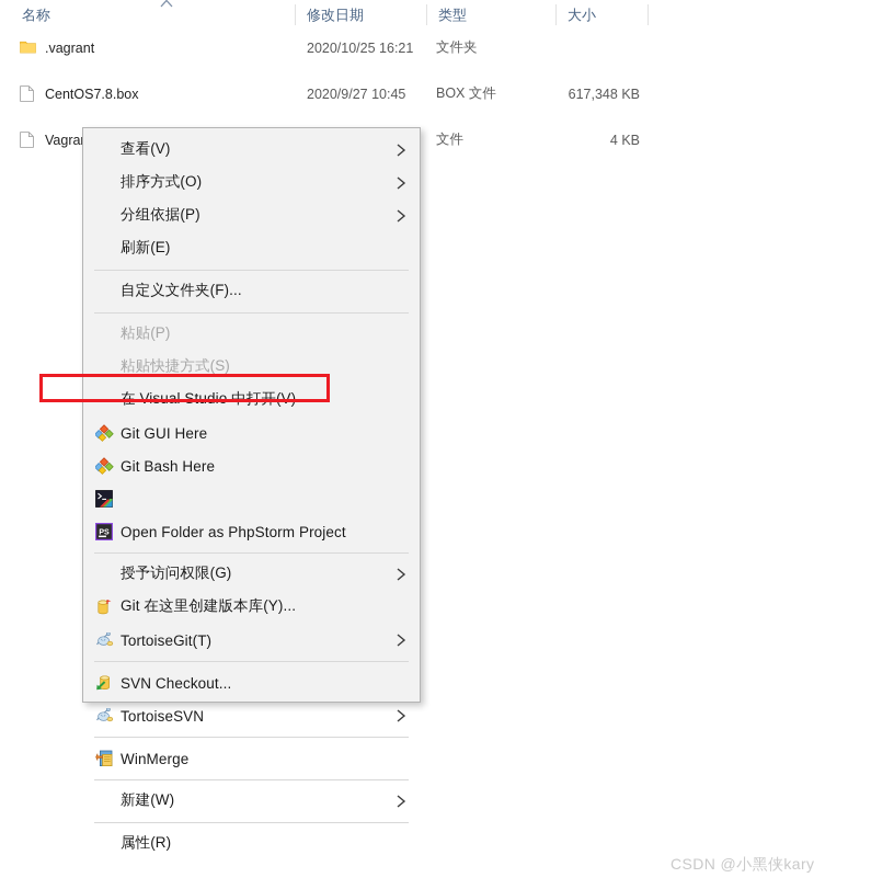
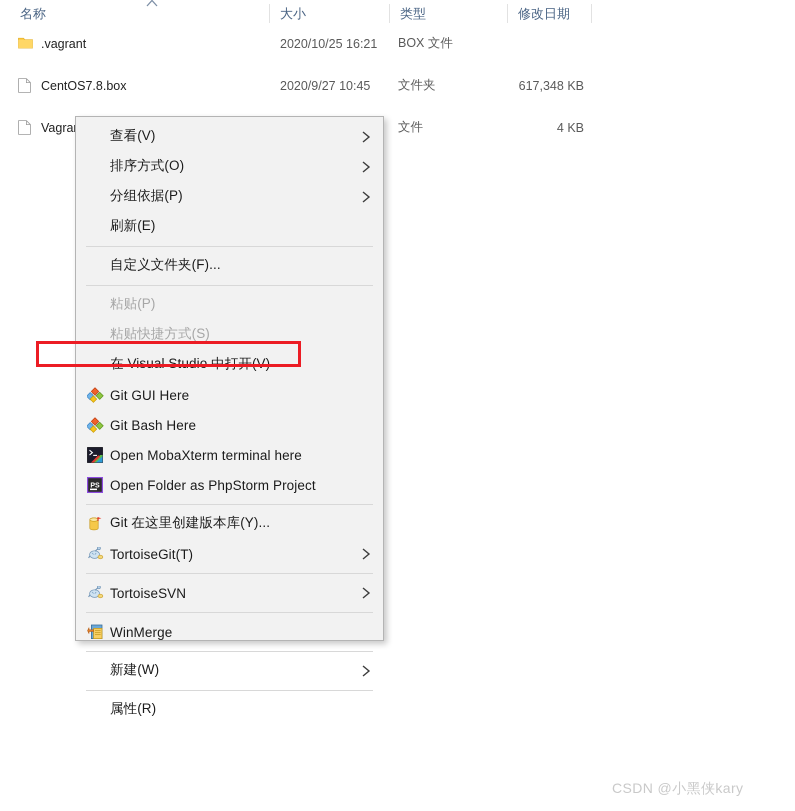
  名称
- 修改日期
+ 大小
  类型
- 大小
+ 修改日期
  .vagrant
  2020/10/25 16:21
- 文件夹
+ BOX 文件
  CentOS7.8.box
  2020/9/27 10:45
- BOX 文件
+ 文件夹
  617,348 KB
  文件
  4 KB
  查看(V)
  排序方式(O)
  分组依据(P)
  刷新(E)
  自定义文件夹(F)...
  粘贴(P)
  粘贴快捷方式(S)
  在 Visual Studio 中打开(V)
  Git GUI Here
  Git Bash Here
+ Open MobaXterm terminal here
  Open Folder as PhpStorm Project
- 授予访问权限(G)
  Git 在这里创建版本库(Y)...
  TortoiseGit(T)
- SVN Checkout...
  TortoiseSVN
  WinMerge
  新建(W)
  属性(R)
  CSDN @小黑侠kary
